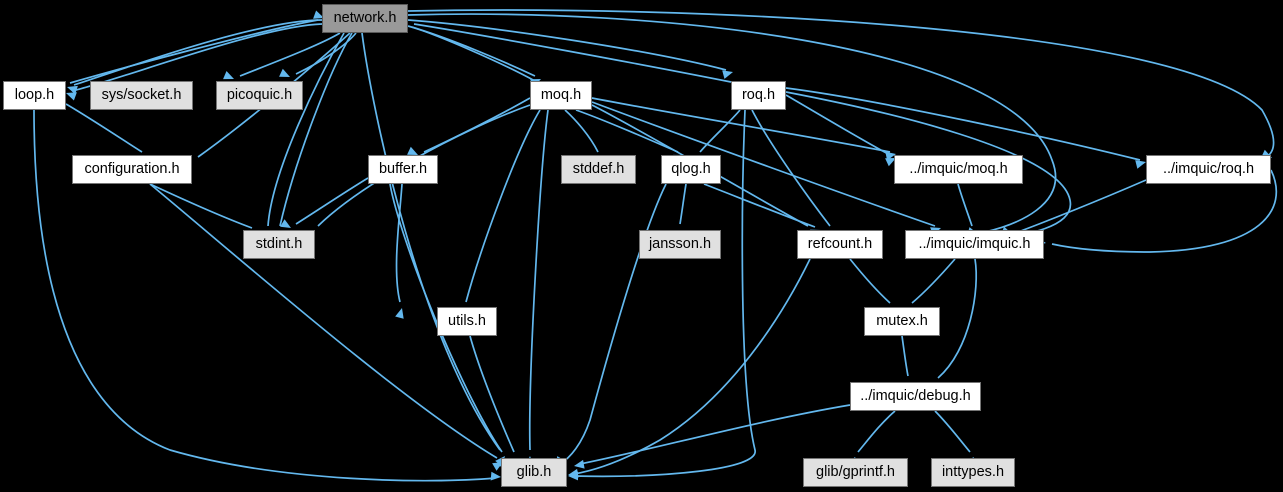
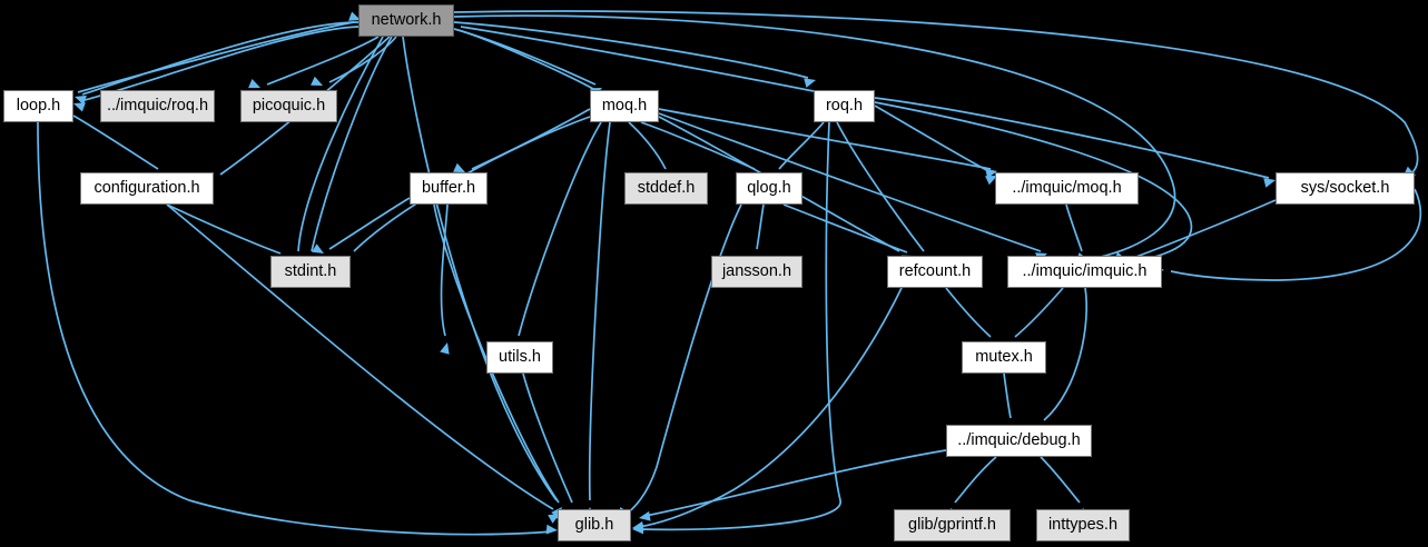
  network.h
  loop.h
- sys/socket.h
+ ../imquic/roq.h
  picoquic.h
  moq.h
  roq.h
  configuration.h
  buffer.h
  stddef.h
  qlog.h
  ../imquic/moq.h
- ../imquic/roq.h
+ sys/socket.h
  stdint.h
  jansson.h
  refcount.h
  ../imquic/imquic.h
  utils.h
  mutex.h
  ../imquic/debug.h
  glib.h
  glib/gprintf.h
  inttypes.h
